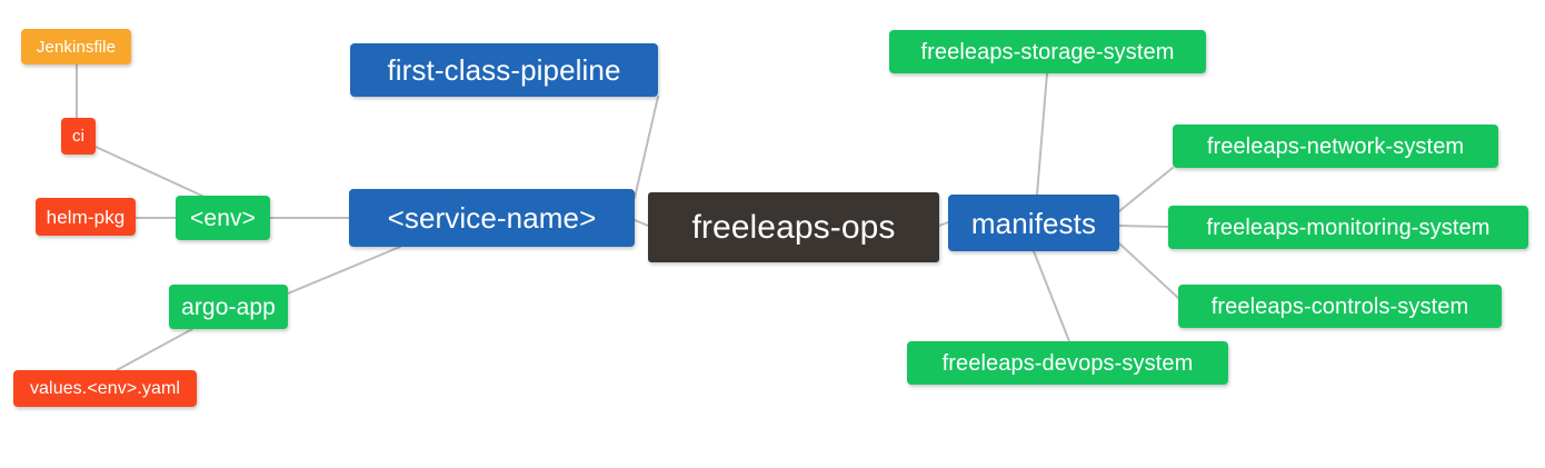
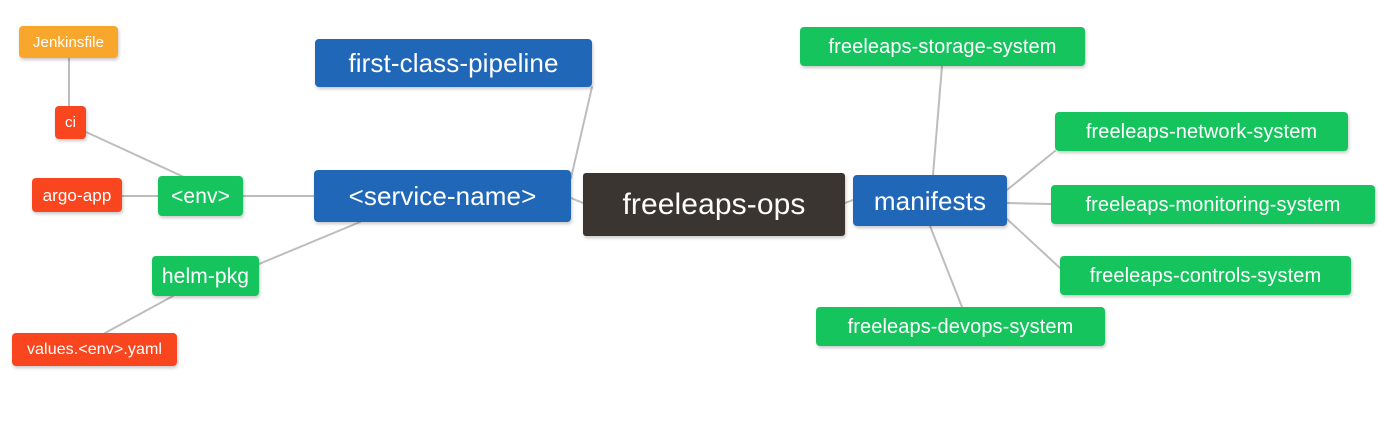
  freeleaps-ops
  <service-name>
  manifests
  first-class-pipeline
  <env>
- argo-app
+ helm-pkg
  Jenkinsfile
  ci
- helm-pkg
+ argo-app
  values.<env>.yaml
  freeleaps-storage-system
  freeleaps-network-system
  freeleaps-monitoring-system
  freeleaps-controls-system
  freeleaps-devops-system
